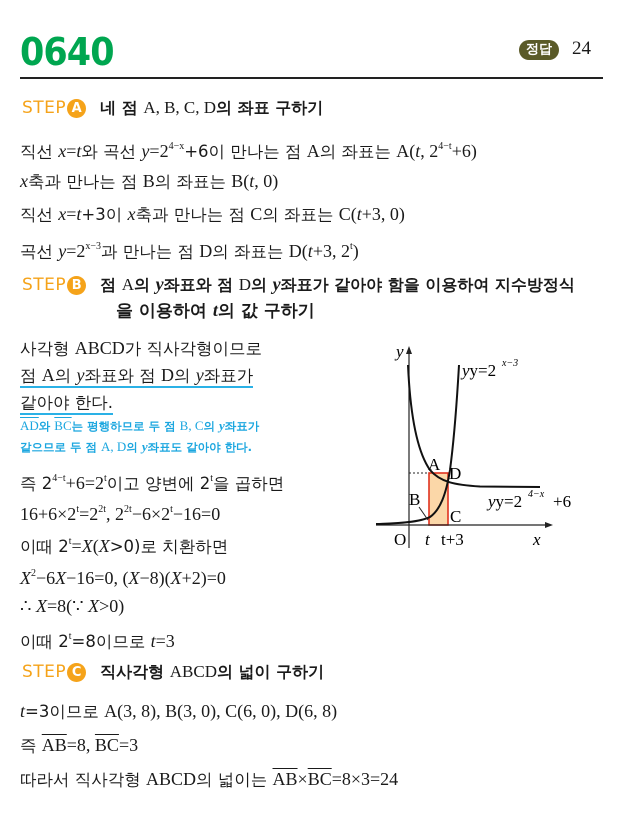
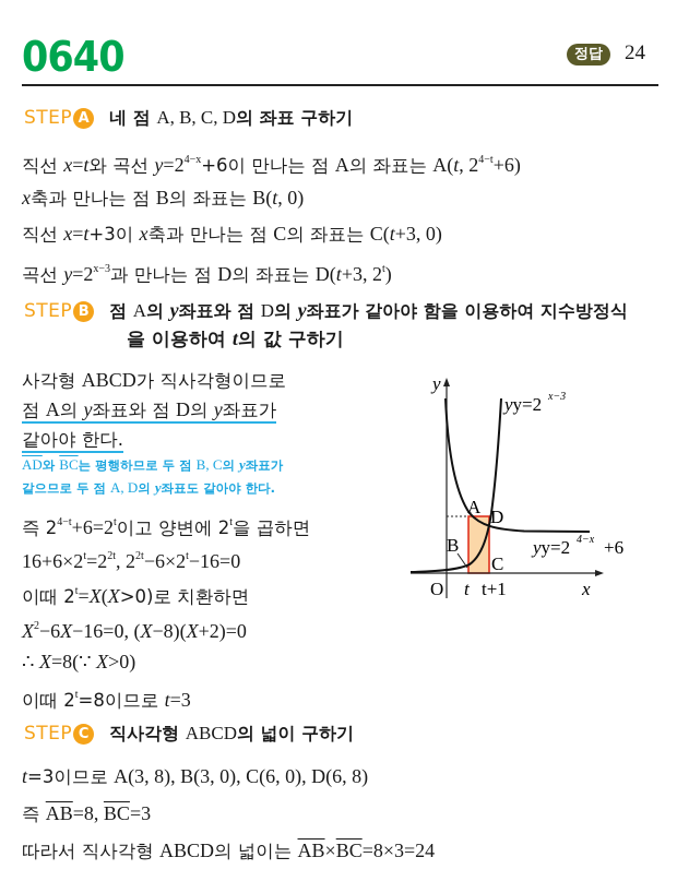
  0640
  정답
  24
  STEP A 네 점 A, B, C, D의 좌표 구하기
  직선 x=t와 곡선 y=24−x+6이 만나는 점 A의 좌표는 A(t, 24−t+6)
  x축과 만나는 점 B의 좌표는 B(t, 0)
  직선 x=t+3이 x축과 만나는 점 C의 좌표는 C(t+3, 0)
  곡선 y=2x−3과 만나는 점 D의 좌표는 D(t+3, 2t)
  STEP B 점 A의 y좌표와 점 D의 y좌표가 같아야 함을 이용하여 지수방정식
  을 이용하여 t의 값 구하기
  사각형 ABCD가 직사각형이므로
  점 A의 y좌표와 점 D의 y좌표가
  같아야 한다.
  AD와 BC는 평행하므로 두 점 B, C의 y좌표가
  같으므로 두 점 A, D의 y좌표도 같아야 한다.
  즉 24−t+6=2t이고 양변에 2t을 곱하면
  16+6×2t=22t, 22t−6×2t−16=0
  이때 2t=X(X>0)로 치환하면
  X2−6X−16=0, (X−8)(X+2)=0
  ∴ X=8(∵ X>0)
  이때 2t=8이므로 t=3
  y
  x
  O
  t
- t+3
+ t+1
  A
  D
  B
  C
  yy=2
  x−3
  yy=2
  4−x
  +6
  STEP C 직사각형 ABCD의 넓이 구하기
  t=3이므로 A(3, 8), B(3, 0), C(6, 0), D(6, 8)
  즉 AB=8, BC=3
  따라서 직사각형 ABCD의 넓이는 AB×BC=8×3=24
